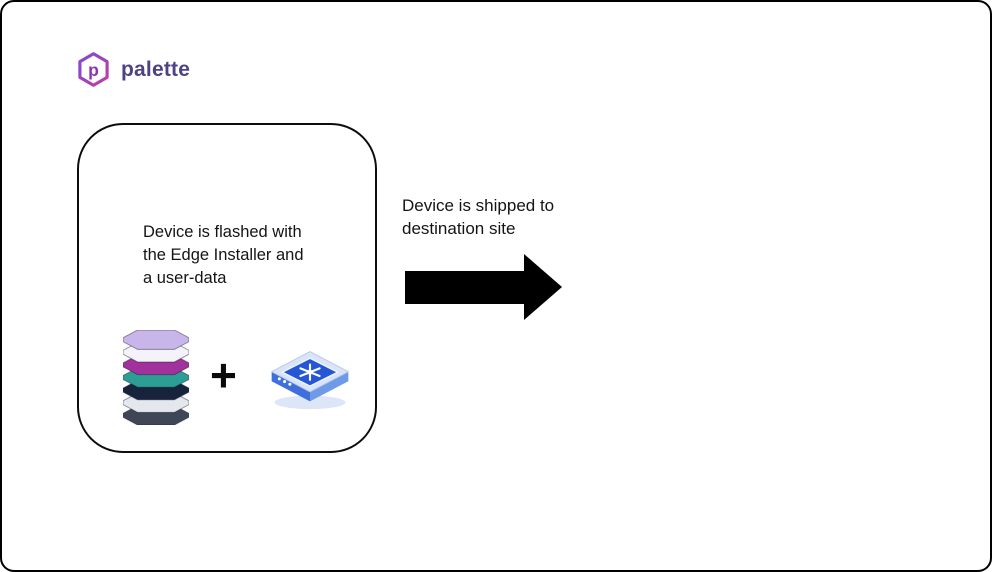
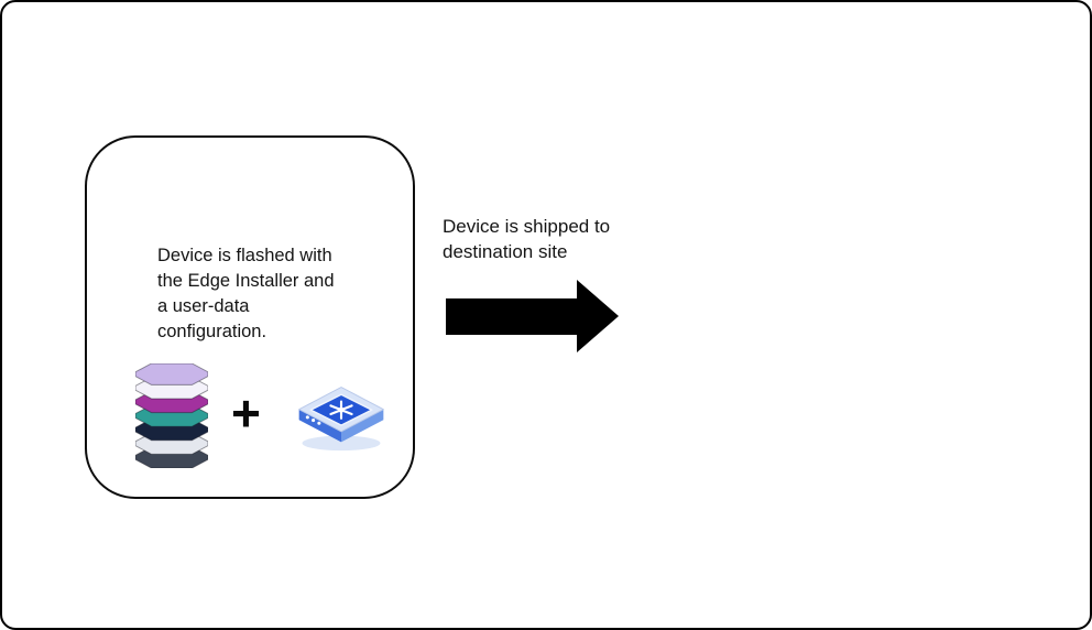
- p
- palette
  Device is flashed with
  the Edge Installer and
  a user-data
+ configuration.
  +
  Device is shipped to
  destination site
